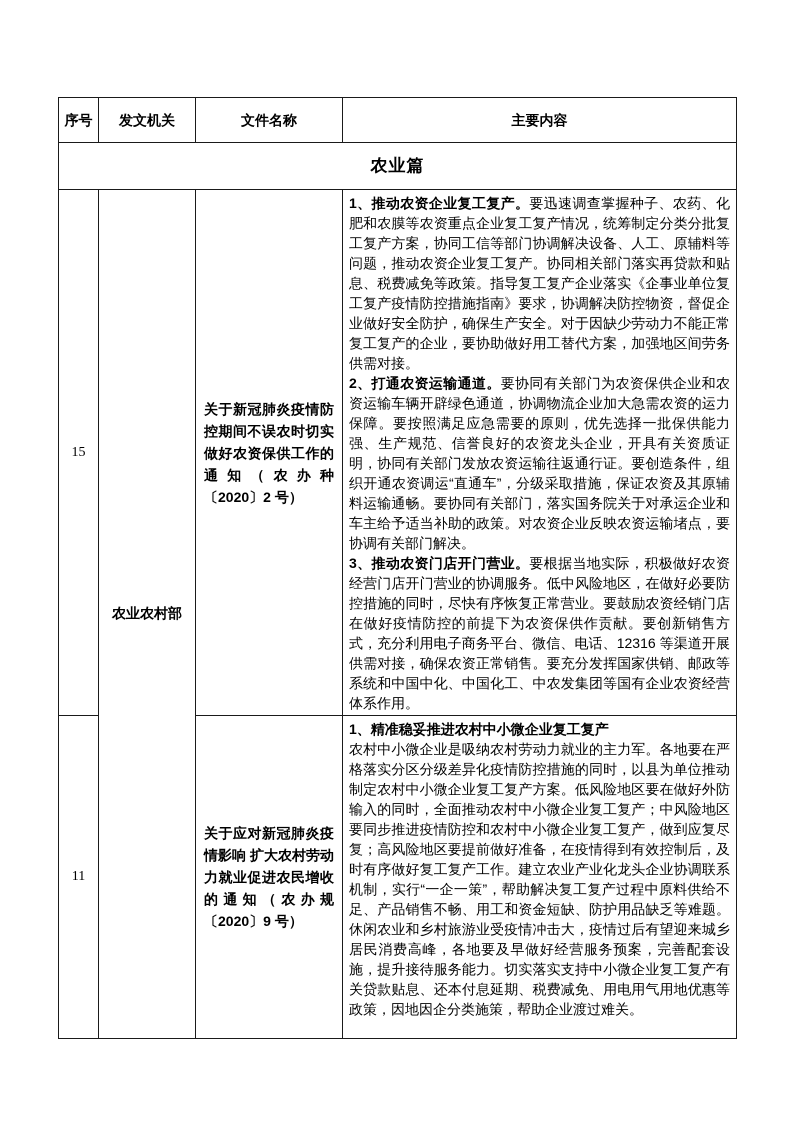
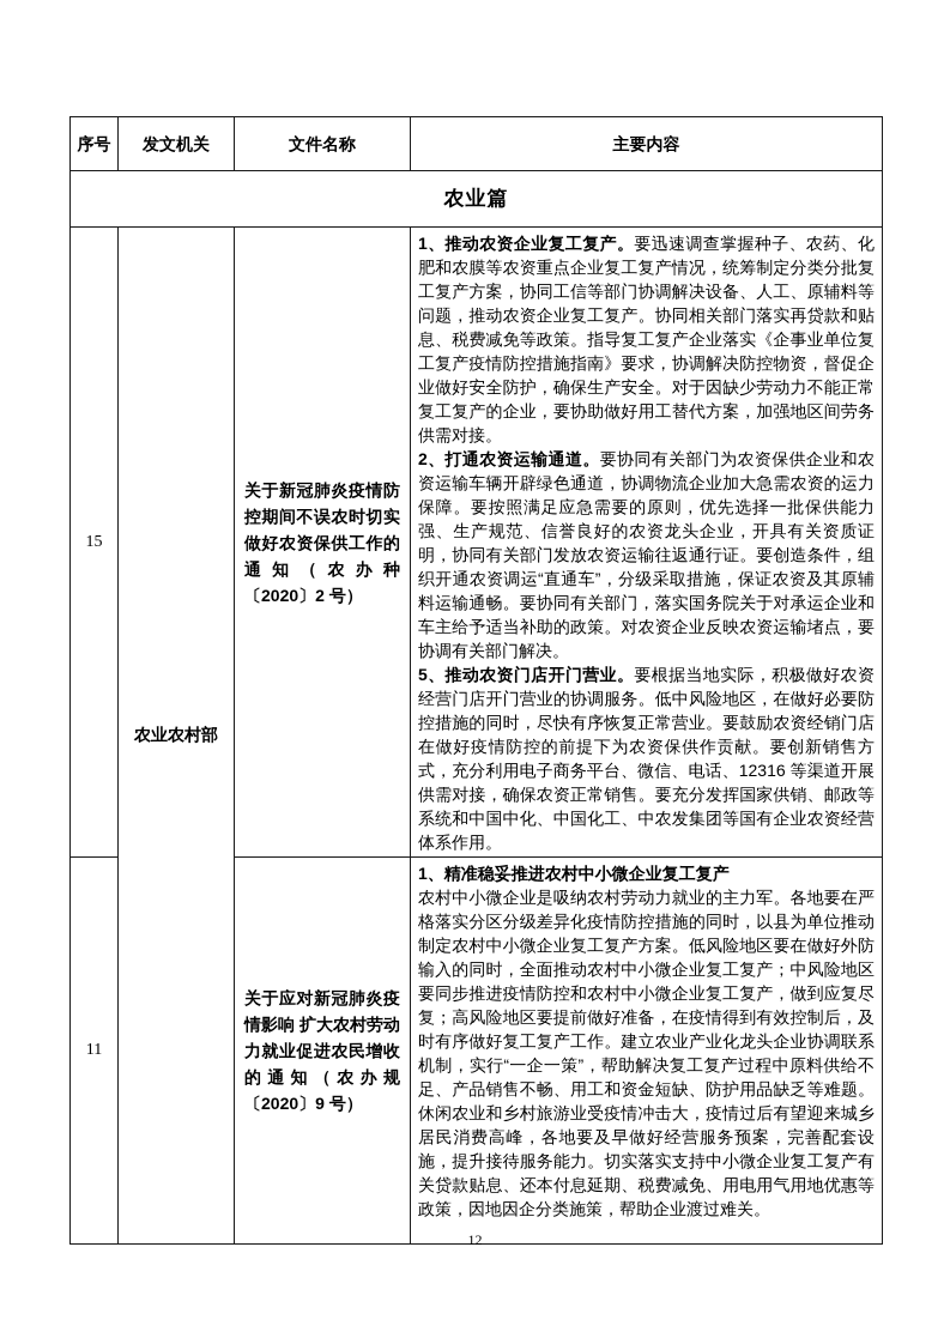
  序号	发文机关	文件名称	主要内容
  农业篇
- 15	农业农村部	关于新冠肺炎疫情防控期间不误农时切实做好农资保供工作的通知（农办种〔2020〕2 号）	1、推动农资企业复工复产。要迅速调查掌握种子、农药、化肥和农膜等农资重点企业复工复产情况，统筹制定分类分批复工复产方案，协同工信等部门协调解决设备、人工、原辅料等问题，推动农资企业复工复产。协同相关部门落实再贷款和贴息、税费减免等政策。指导复工复产企业落实《企事业单位复工复产疫情防控措施指南》要求，协调解决防控物资，督促企业做好安全防护，确保生产安全。对于因缺少劳动力不能正常复工复产的企业，要协助做好用工替代方案，加强地区间劳务供需对接。 2、打通农资运输通道。要协同有关部门为农资保供企业和农资运输车辆开辟绿色通道，协调物流企业加大急需农资的运力保障。要按照满足应急需要的原则，优先选择一批保供能力强、生产规范、信誉良好的农资龙头企业，开具有关资质证明，协同有关部门发放农资运输往返通行证。要创造条件，组织开通农资调运“直通车”，分级采取措施，保证农资及其原辅料运输通畅。要协同有关部门，落实国务院关于对承运企业和车主给予适当补助的政策。对农资企业反映农资运输堵点，要协调有关部门解决。 3、推动农资门店开门营业。要根据当地实际，积极做好农资经营门店开门营业的协调服务。低中风险地区，在做好必要防控措施的同时，尽快有序恢复正常营业。要鼓励农资经销门店在做好疫情防控的前提下为农资保供作贡献。要创新销售方式，充分利用电子商务平台、微信、电话、12316 等渠道开展供需对接，确保农资正常销售。要充分发挥国家供销、邮政等系统和中国中化、中国化工、中农发集团等国有企业农资经营体系作用。
+ 15	农业农村部	关于新冠肺炎疫情防控期间不误农时切实做好农资保供工作的通知（农办种〔2020〕2 号）	1、推动农资企业复工复产。要迅速调查掌握种子、农药、化肥和农膜等农资重点企业复工复产情况，统筹制定分类分批复工复产方案，协同工信等部门协调解决设备、人工、原辅料等问题，推动农资企业复工复产。协同相关部门落实再贷款和贴息、税费减免等政策。指导复工复产企业落实《企事业单位复工复产疫情防控措施指南》要求，协调解决防控物资，督促企业做好安全防护，确保生产安全。对于因缺少劳动力不能正常复工复产的企业，要协助做好用工替代方案，加强地区间劳务供需对接。 2、打通农资运输通道。要协同有关部门为农资保供企业和农资运输车辆开辟绿色通道，协调物流企业加大急需农资的运力保障。要按照满足应急需要的原则，优先选择一批保供能力强、生产规范、信誉良好的农资龙头企业，开具有关资质证明，协同有关部门发放农资运输往返通行证。要创造条件，组织开通农资调运“直通车”，分级采取措施，保证农资及其原辅料运输通畅。要协同有关部门，落实国务院关于对承运企业和车主给予适当补助的政策。对农资企业反映农资运输堵点，要协调有关部门解决。 5、推动农资门店开门营业。要根据当地实际，积极做好农资经营门店开门营业的协调服务。低中风险地区，在做好必要防控措施的同时，尽快有序恢复正常营业。要鼓励农资经销门店在做好疫情防控的前提下为农资保供作贡献。要创新销售方式，充分利用电子商务平台、微信、电话、12316 等渠道开展供需对接，确保农资正常销售。要充分发挥国家供销、邮政等系统和中国中化、中国化工、中农发集团等国有企业农资经营体系作用。
  11	关于应对新冠肺炎疫情影响 扩大农村劳动力就业促进农民增收的通知（农办规〔2020〕9 号）	1、精准稳妥推进农村中小微企业复工复产农村中小微企业是吸纳农村劳动力就业的主力军。各地要在严格落实分区分级差异化疫情防控措施的同时，以县为单位推动制定农村中小微企业复工复产方案。低风险地区要在做好外防输入的同时，全面推动农村中小微企业复工复产；中风险地区要同步推进疫情防控和农村中小微企业复工复产，做到应复尽复；高风险地区要提前做好准备，在疫情得到有效控制后，及时有序做好复工复产工作。建立农业产业化龙头企业协调联系机制，实行“一企一策”，帮助解决复工复产过程中原料供给不足、产品销售不畅、用工和资金短缺、防护用品缺乏等难题。休闲农业和乡村旅游业受疫情冲击大，疫情过后有望迎来城乡居民消费高峰，各地要及早做好经营服务预案，完善配套设施，提升接待服务能力。切实落实支持中小微企业复工复产有关贷款贴息、还本付息延期、税费减免、用电用气用地优惠等政策，因地因企分类施策，帮助企业渡过难关。
+ 12
